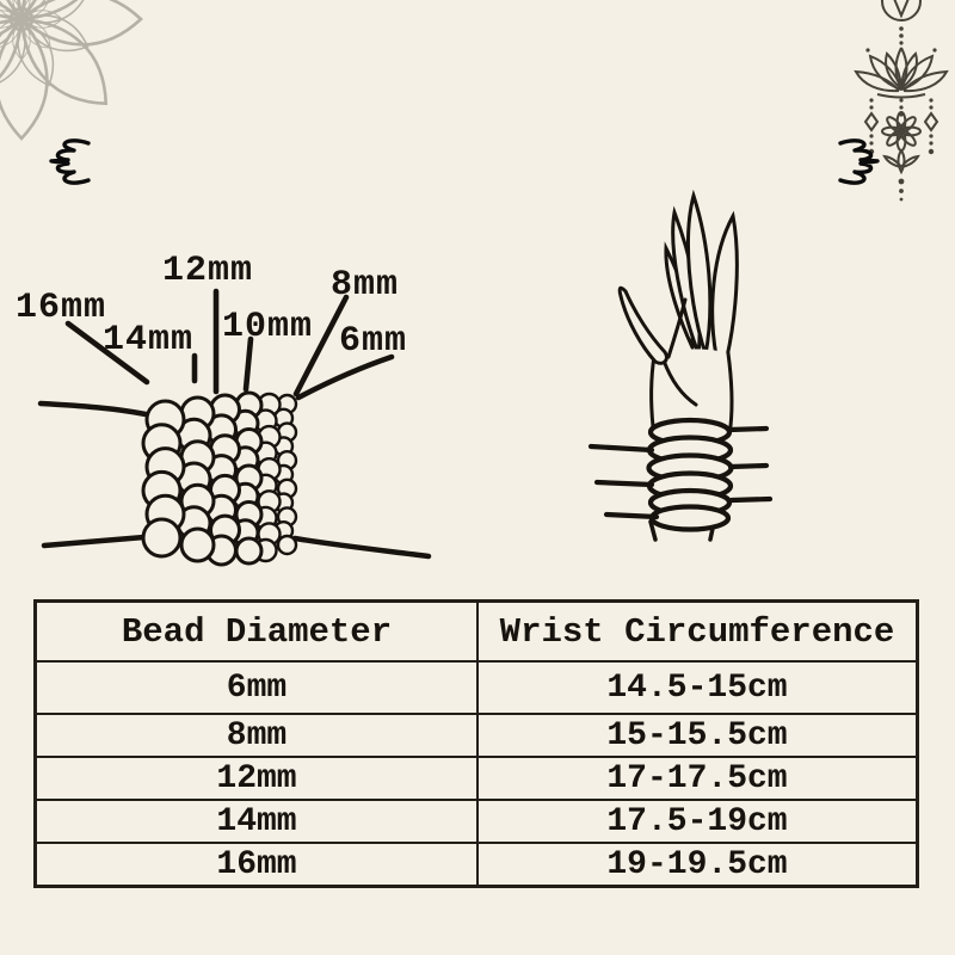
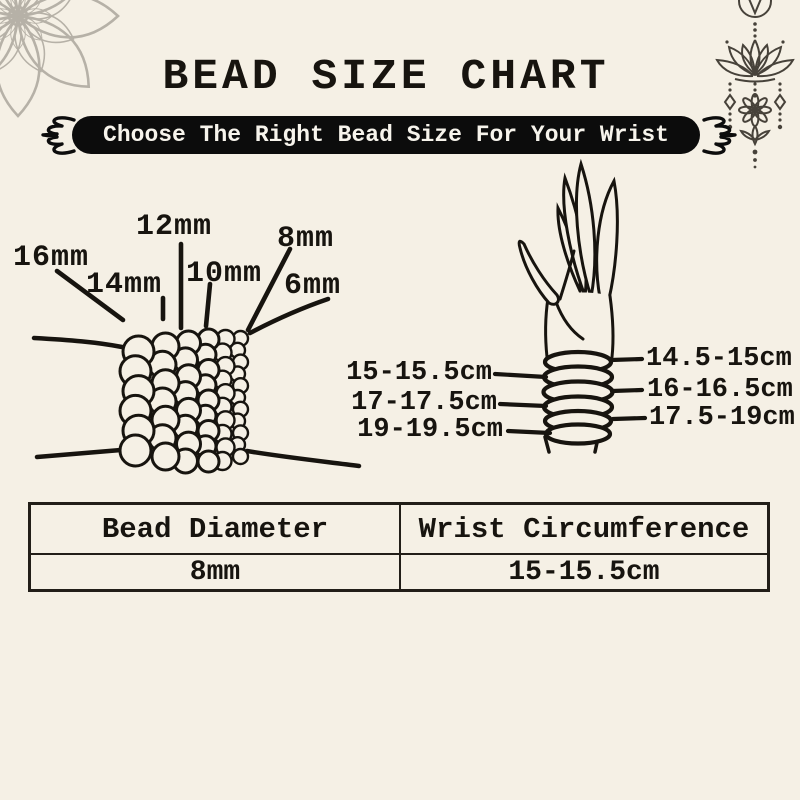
+ BEAD SIZE CHART
+ Choose The Right Bead Size For Your Wrist
  16mm
  14mm
  12mm
  10mm
  8mm
  6mm
+ 15-15.5cm
+ 17-17.5cm
+ 19-19.5cm
+ 14.5-15cm
+ 16-16.5cm
+ 17.5-19cm
  Bead Diameter	Wrist Circumference
- 6mm	14.5-15cm
  8mm	15-15.5cm
- 12mm	17-17.5cm
- 14mm	17.5-19cm
- 16mm	19-19.5cm
